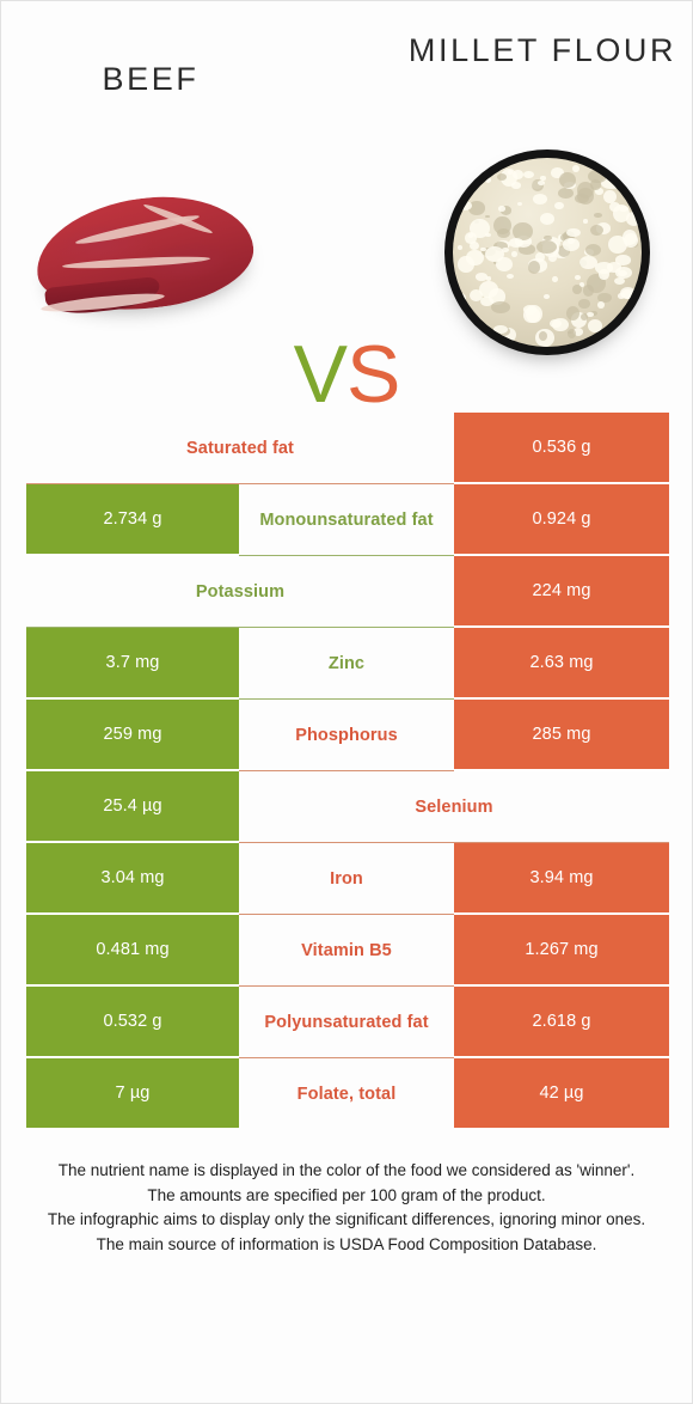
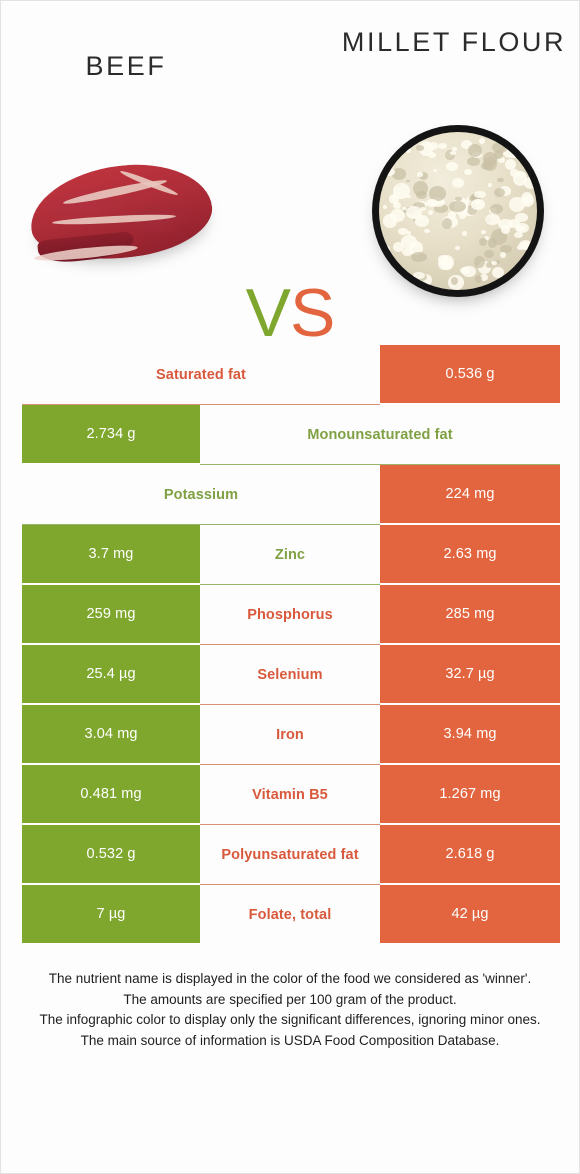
  BEEF
  MILLET FLOUR
  VS
  Saturated fat
  0.536 g
  2.734 g
  Monounsaturated fat
- 0.924 g
  Potassium
  224 mg
  3.7 mg
  Zinc
  2.63 mg
  259 mg
  Phosphorus
  285 mg
  25.4 µg
  Selenium
+ 32.7 µg
  3.04 mg
  Iron
  3.94 mg
  0.481 mg
  Vitamin B5
  1.267 mg
  0.532 g
  Polyunsaturated fat
  2.618 g
  7 µg
  Folate, total
  42 µg
  The nutrient name is displayed in the color of the food we considered as 'winner'.
  The amounts are specified per 100 gram of the product.
- The infographic aims to display only the significant differences, ignoring minor ones.
+ The infographic color to display only the significant differences, ignoring minor ones.
  The main source of information is USDA Food Composition Database.
